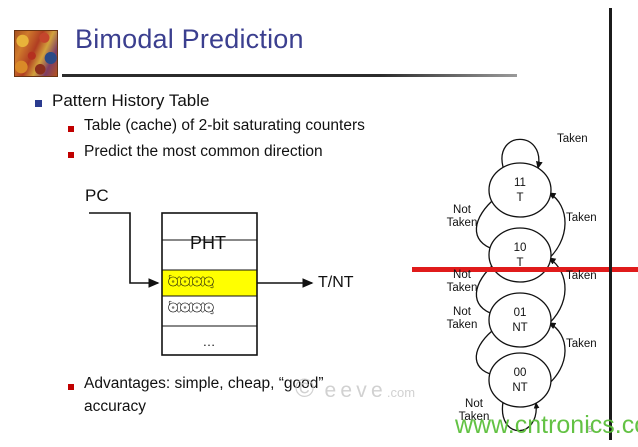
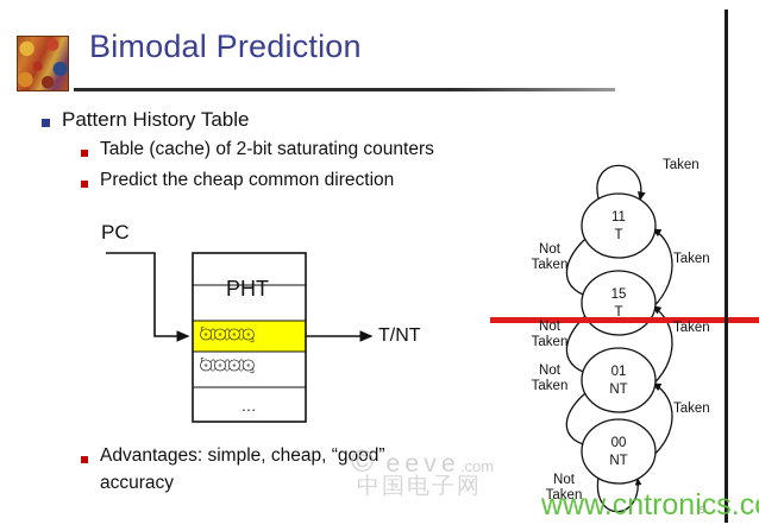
  Bimodal Prediction
  Pattern History Table
  Table (cache) of 2-bit saturating counters
- Predict the most common direction
+ Predict the cheap common direction
  Advantages: simple, cheap, “good”
  accuracy
  PC
  PHT
  T/NT
  …
  11
  T
- 10
+ 15
  T
  01
  NT
  00
  NT
  Taken
  Not
  Taken
  Taken
  Not
  Taken
  Taken
  Not
  Taken
  Taken
  Not
  Taken
  © e e v e .com
+ 中国电子网
  www.cntronics.c
  5
